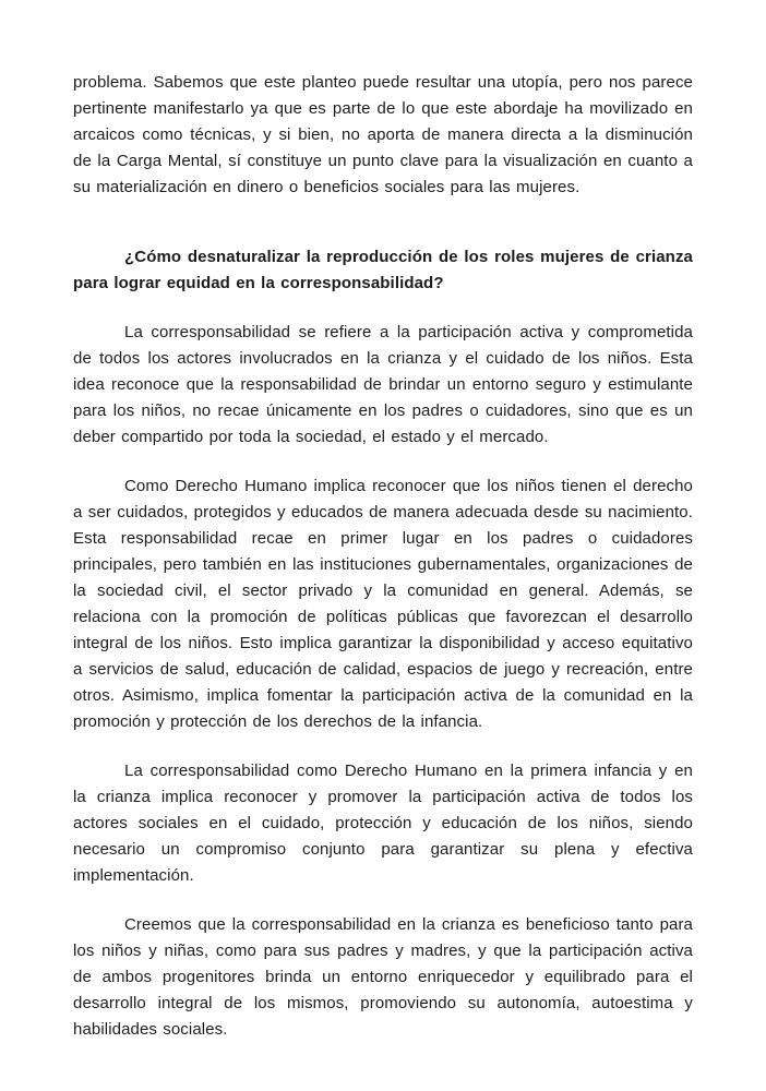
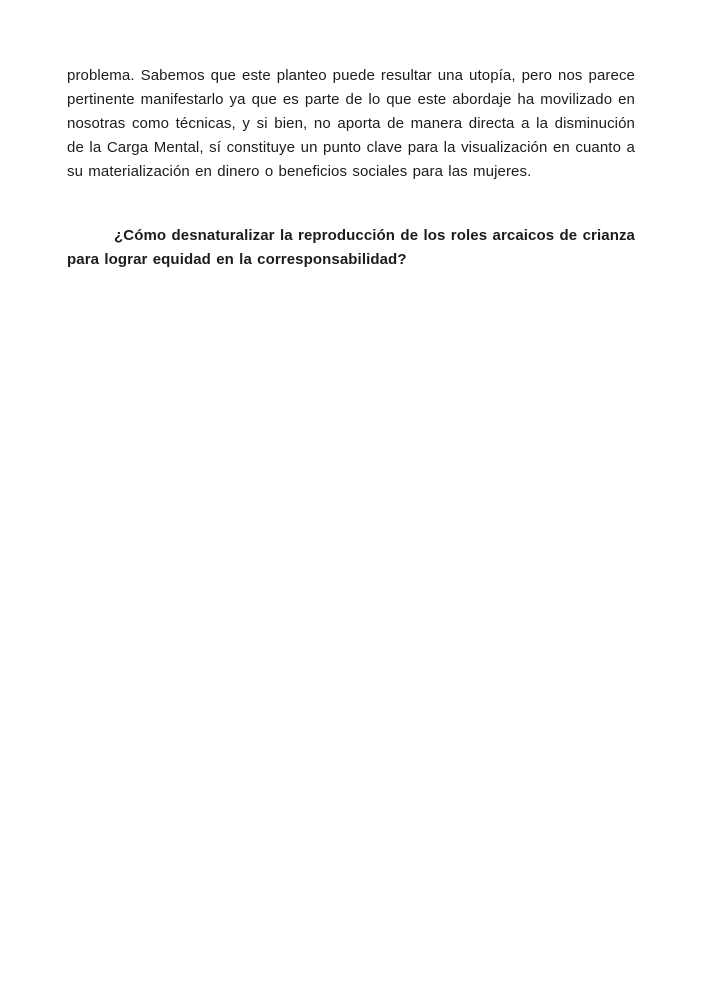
- problema. Sabemos que este planteo puede resultar una utopía, pero nos parece pertinente manifestarlo ya que es parte de lo que este abordaje ha movilizado en arcaicos como técnicas, y si bien, no aporta de manera directa a la disminución de la Carga Mental, sí constituye un punto clave para la visualización en cuanto a su materialización en dinero o beneficios sociales para las mujeres.
+ problema. Sabemos que este planteo puede resultar una utopía, pero nos parece pertinente manifestarlo ya que es parte de lo que este abordaje ha movilizado en nosotras como técnicas, y si bien, no aporta de manera directa a la disminución de la Carga Mental, sí constituye un punto clave para la visualización en cuanto a su materialización en dinero o beneficios sociales para las mujeres.
- ¿Cómo desnaturalizar la reproducción de los roles mujeres de crianza para lograr equidad en la corresponsabilidad?
+ ¿Cómo desnaturalizar la reproducción de los roles arcaicos de crianza para lograr equidad en la corresponsabilidad?
- La corresponsabilidad se refiere a la participación activa y comprometida de todos los actores involucrados en la crianza y el cuidado de los niños. Esta idea reconoce que la responsabilidad de brindar un entorno seguro y estimulante para los niños, no recae únicamente en los padres o cuidadores, sino que es un deber compartido por toda la sociedad, el estado y el mercado.
- Como Derecho Humano implica reconocer que los niños tienen el derecho a ser cuidados, protegidos y educados de manera adecuada desde su nacimiento. Esta responsabilidad recae en primer lugar en los padres o cuidadores principales, pero también en las instituciones gubernamentales, organizaciones de la sociedad civil, el sector privado y la comunidad en general. Además, se relaciona con la promoción de políticas públicas que favorezcan el desarrollo integral de los niños. Esto implica garantizar la disponibilidad y acceso equitativo a servicios de salud, educación de calidad, espacios de juego y recreación, entre otros. Asimismo, implica fomentar la participación activa de la comunidad en la promoción y protección de los derechos de la infancia.
- La corresponsabilidad como Derecho Humano en la primera infancia y en la crianza implica reconocer y promover la participación activa de todos los actores sociales en el cuidado, protección y educación de los niños, siendo necesario un compromiso conjunto para garantizar su plena y efectiva implementación.
- Creemos que la corresponsabilidad en la crianza es beneficioso tanto para los niños y niñas, como para sus padres y madres, y que la participación activa de ambos progenitores brinda un entorno enriquecedor y equilibrado para el desarrollo integral de los mismos, promoviendo su autonomía, autoestima y habilidades sociales.
